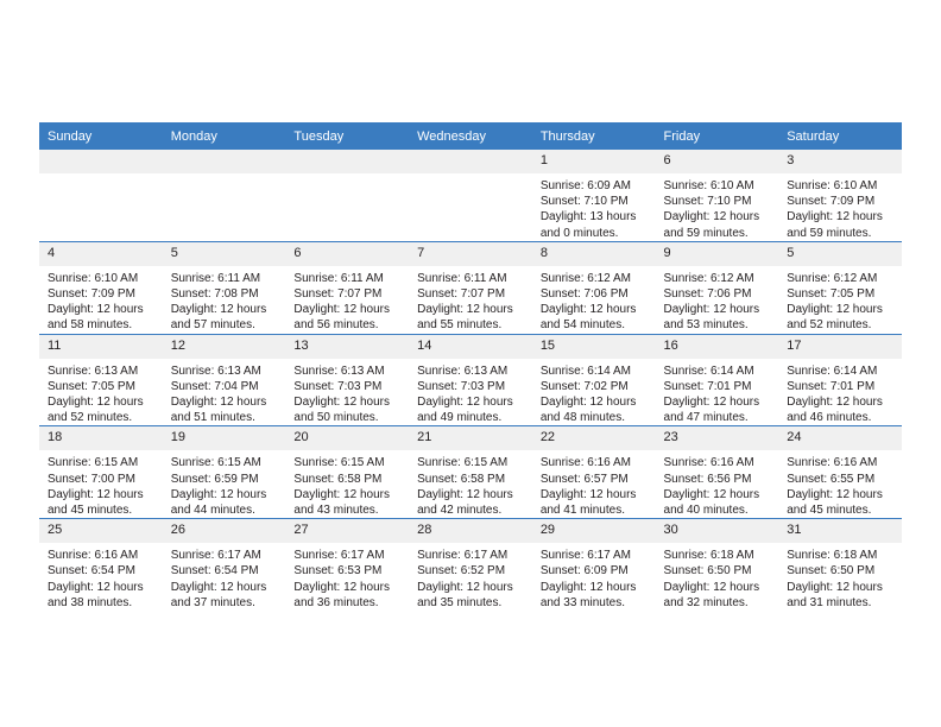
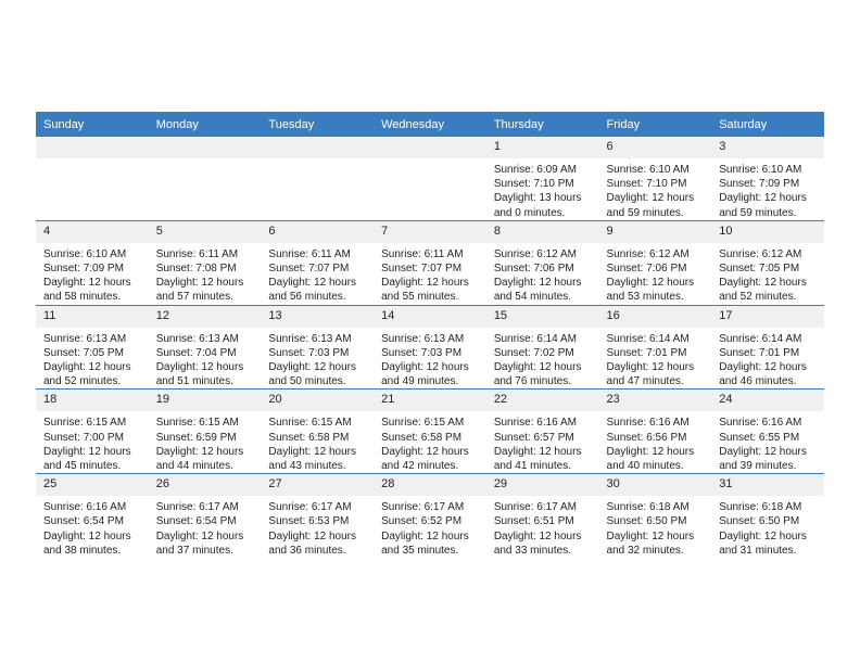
  Sunday	Monday	Tuesday	Wednesday	Thursday	Friday	Saturday
  				1Sunrise: 6:09 AMSunset: 7:10 PMDaylight: 13 hoursand 0 minutes.	6Sunrise: 6:10 AMSunset: 7:10 PMDaylight: 12 hoursand 59 minutes.	3Sunrise: 6:10 AMSunset: 7:09 PMDaylight: 12 hoursand 59 minutes.
- 4Sunrise: 6:10 AMSunset: 7:09 PMDaylight: 12 hoursand 58 minutes.	5Sunrise: 6:11 AMSunset: 7:08 PMDaylight: 12 hoursand 57 minutes.	6Sunrise: 6:11 AMSunset: 7:07 PMDaylight: 12 hoursand 56 minutes.	7Sunrise: 6:11 AMSunset: 7:07 PMDaylight: 12 hoursand 55 minutes.	8Sunrise: 6:12 AMSunset: 7:06 PMDaylight: 12 hoursand 54 minutes.	9Sunrise: 6:12 AMSunset: 7:06 PMDaylight: 12 hoursand 53 minutes.	5Sunrise: 6:12 AMSunset: 7:05 PMDaylight: 12 hoursand 52 minutes.
+ 4Sunrise: 6:10 AMSunset: 7:09 PMDaylight: 12 hoursand 58 minutes.	5Sunrise: 6:11 AMSunset: 7:08 PMDaylight: 12 hoursand 57 minutes.	6Sunrise: 6:11 AMSunset: 7:07 PMDaylight: 12 hoursand 56 minutes.	7Sunrise: 6:11 AMSunset: 7:07 PMDaylight: 12 hoursand 55 minutes.	8Sunrise: 6:12 AMSunset: 7:06 PMDaylight: 12 hoursand 54 minutes.	9Sunrise: 6:12 AMSunset: 7:06 PMDaylight: 12 hoursand 53 minutes.	10Sunrise: 6:12 AMSunset: 7:05 PMDaylight: 12 hoursand 52 minutes.
- 11Sunrise: 6:13 AMSunset: 7:05 PMDaylight: 12 hoursand 52 minutes.	12Sunrise: 6:13 AMSunset: 7:04 PMDaylight: 12 hoursand 51 minutes.	13Sunrise: 6:13 AMSunset: 7:03 PMDaylight: 12 hoursand 50 minutes.	14Sunrise: 6:13 AMSunset: 7:03 PMDaylight: 12 hoursand 49 minutes.	15Sunrise: 6:14 AMSunset: 7:02 PMDaylight: 12 hoursand 48 minutes.	16Sunrise: 6:14 AMSunset: 7:01 PMDaylight: 12 hoursand 47 minutes.	17Sunrise: 6:14 AMSunset: 7:01 PMDaylight: 12 hoursand 46 minutes.
+ 11Sunrise: 6:13 AMSunset: 7:05 PMDaylight: 12 hoursand 52 minutes.	12Sunrise: 6:13 AMSunset: 7:04 PMDaylight: 12 hoursand 51 minutes.	13Sunrise: 6:13 AMSunset: 7:03 PMDaylight: 12 hoursand 50 minutes.	14Sunrise: 6:13 AMSunset: 7:03 PMDaylight: 12 hoursand 49 minutes.	15Sunrise: 6:14 AMSunset: 7:02 PMDaylight: 12 hoursand 76 minutes.	16Sunrise: 6:14 AMSunset: 7:01 PMDaylight: 12 hoursand 47 minutes.	17Sunrise: 6:14 AMSunset: 7:01 PMDaylight: 12 hoursand 46 minutes.
- 18Sunrise: 6:15 AMSunset: 7:00 PMDaylight: 12 hoursand 45 minutes.	19Sunrise: 6:15 AMSunset: 6:59 PMDaylight: 12 hoursand 44 minutes.	20Sunrise: 6:15 AMSunset: 6:58 PMDaylight: 12 hoursand 43 minutes.	21Sunrise: 6:15 AMSunset: 6:58 PMDaylight: 12 hoursand 42 minutes.	22Sunrise: 6:16 AMSunset: 6:57 PMDaylight: 12 hoursand 41 minutes.	23Sunrise: 6:16 AMSunset: 6:56 PMDaylight: 12 hoursand 40 minutes.	24Sunrise: 6:16 AMSunset: 6:55 PMDaylight: 12 hoursand 45 minutes.
+ 18Sunrise: 6:15 AMSunset: 7:00 PMDaylight: 12 hoursand 45 minutes.	19Sunrise: 6:15 AMSunset: 6:59 PMDaylight: 12 hoursand 44 minutes.	20Sunrise: 6:15 AMSunset: 6:58 PMDaylight: 12 hoursand 43 minutes.	21Sunrise: 6:15 AMSunset: 6:58 PMDaylight: 12 hoursand 42 minutes.	22Sunrise: 6:16 AMSunset: 6:57 PMDaylight: 12 hoursand 41 minutes.	23Sunrise: 6:16 AMSunset: 6:56 PMDaylight: 12 hoursand 40 minutes.	24Sunrise: 6:16 AMSunset: 6:55 PMDaylight: 12 hoursand 39 minutes.
- 25Sunrise: 6:16 AMSunset: 6:54 PMDaylight: 12 hoursand 38 minutes.	26Sunrise: 6:17 AMSunset: 6:54 PMDaylight: 12 hoursand 37 minutes.	27Sunrise: 6:17 AMSunset: 6:53 PMDaylight: 12 hoursand 36 minutes.	28Sunrise: 6:17 AMSunset: 6:52 PMDaylight: 12 hoursand 35 minutes.	29Sunrise: 6:17 AMSunset: 6:09 PMDaylight: 12 hoursand 33 minutes.	30Sunrise: 6:18 AMSunset: 6:50 PMDaylight: 12 hoursand 32 minutes.	31Sunrise: 6:18 AMSunset: 6:50 PMDaylight: 12 hoursand 31 minutes.
+ 25Sunrise: 6:16 AMSunset: 6:54 PMDaylight: 12 hoursand 38 minutes.	26Sunrise: 6:17 AMSunset: 6:54 PMDaylight: 12 hoursand 37 minutes.	27Sunrise: 6:17 AMSunset: 6:53 PMDaylight: 12 hoursand 36 minutes.	28Sunrise: 6:17 AMSunset: 6:52 PMDaylight: 12 hoursand 35 minutes.	29Sunrise: 6:17 AMSunset: 6:51 PMDaylight: 12 hoursand 33 minutes.	30Sunrise: 6:18 AMSunset: 6:50 PMDaylight: 12 hoursand 32 minutes.	31Sunrise: 6:18 AMSunset: 6:50 PMDaylight: 12 hoursand 31 minutes.
